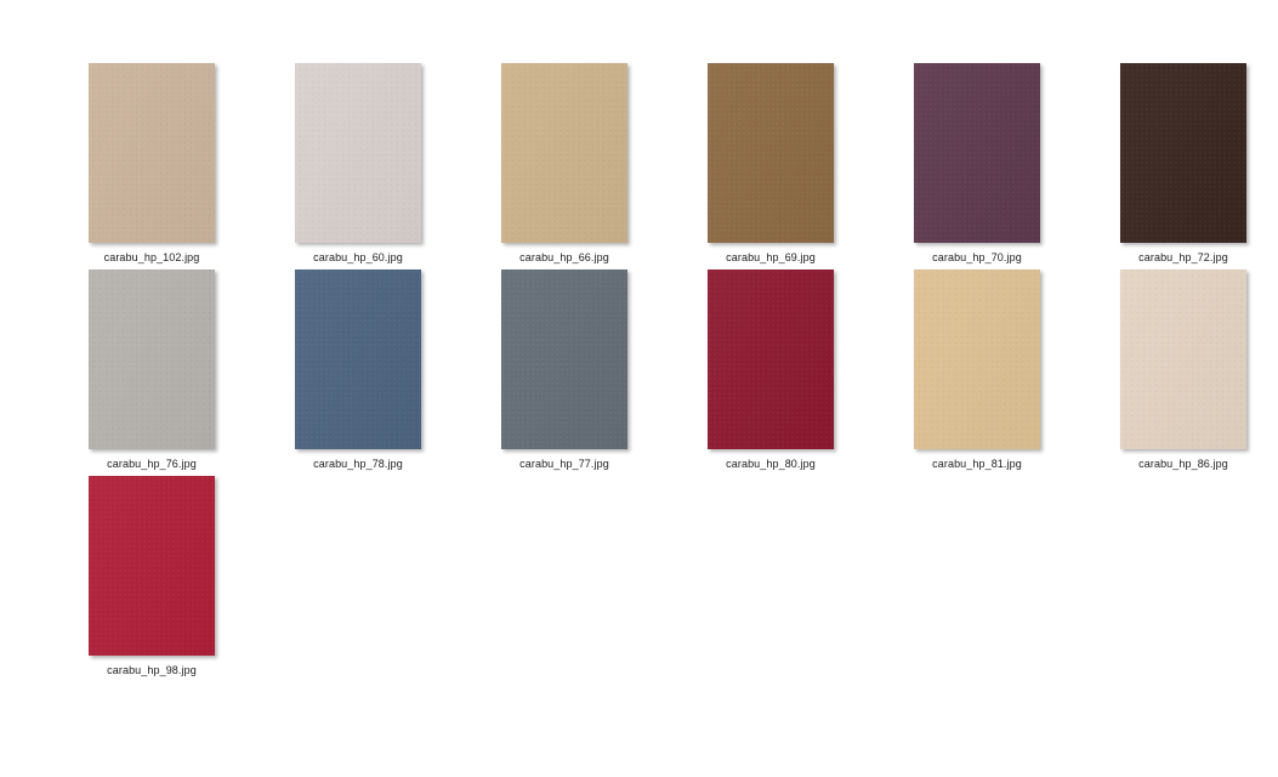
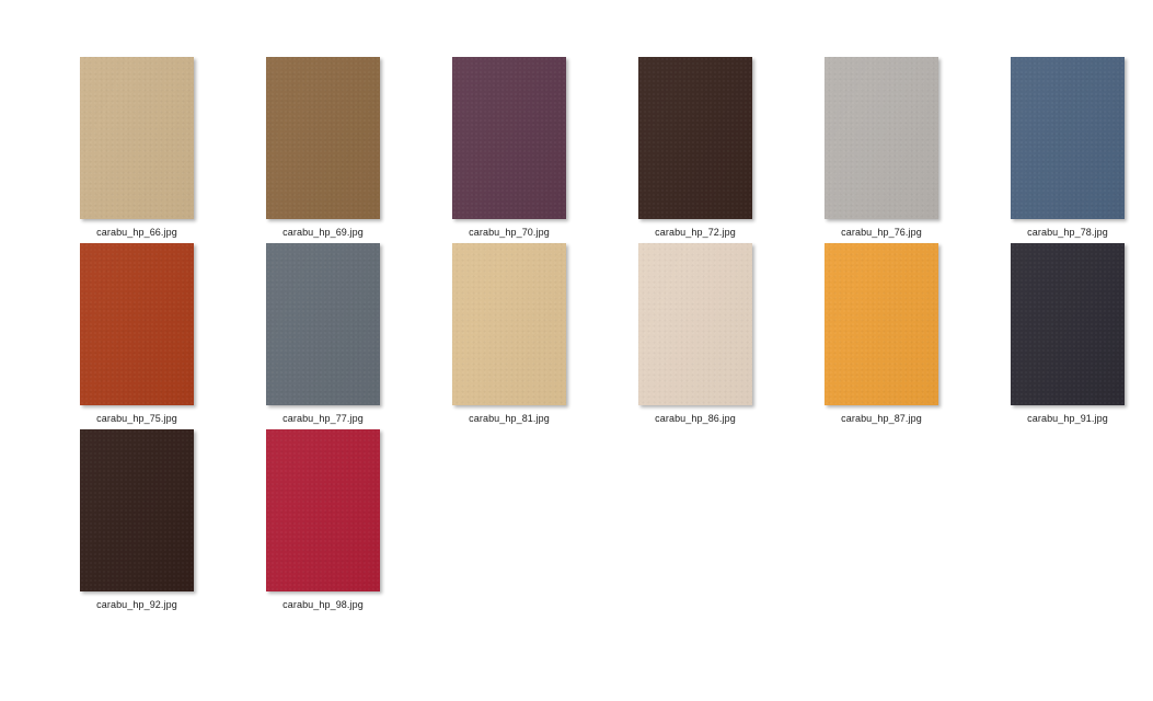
- carabu_hp_102.jpg
- carabu_hp_60.jpg
  carabu_hp_66.jpg
  carabu_hp_69.jpg
  carabu_hp_70.jpg
  carabu_hp_72.jpg
  carabu_hp_76.jpg
  carabu_hp_78.jpg
+ carabu_hp_75.jpg
  carabu_hp_77.jpg
- carabu_hp_80.jpg
  carabu_hp_81.jpg
  carabu_hp_86.jpg
+ carabu_hp_87.jpg
+ carabu_hp_91.jpg
+ carabu_hp_92.jpg
  carabu_hp_98.jpg
